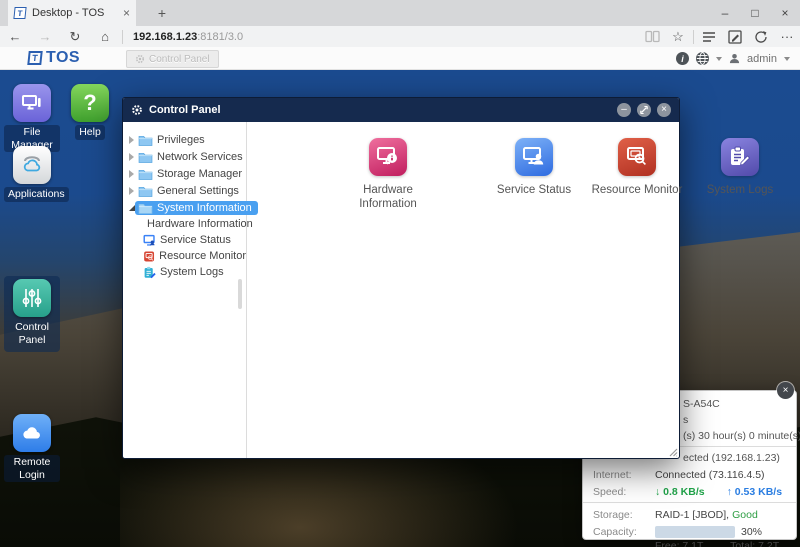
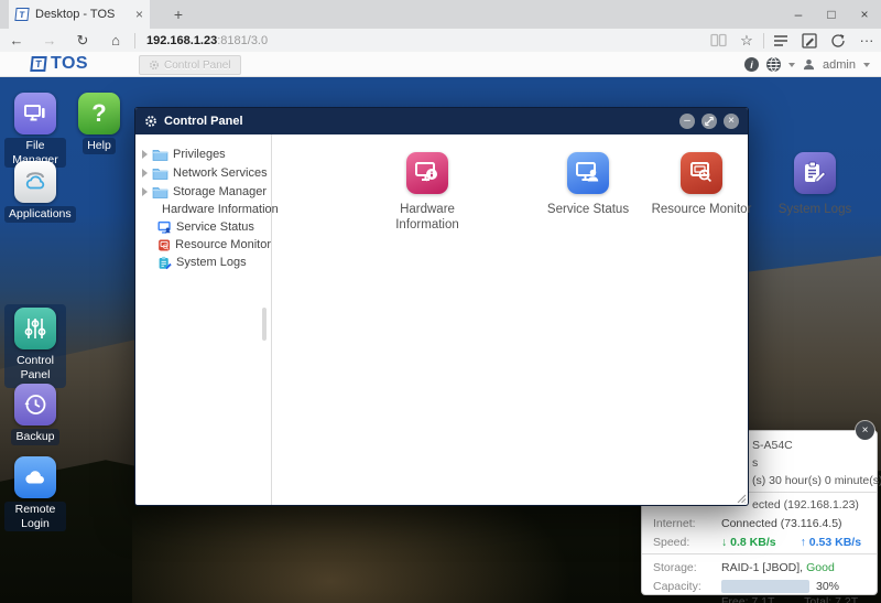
  Desktop - TOS
  ×
  +
  –
  □
  ×
  ←
  →
  ↻
  ⌂
  192.168.1.23
  :8181/3.0
  ☆
  ···
  TOS
  Control Panel
  i
  admin
  File Manager
  ?
  Help
  Applications
  Control Panel
+ Backup
  Remote Login
  ×
  S-A54C
  s
  (s) 30 hour(s) 0 minute(s
  ected (192.168.1.23)
  Internet:
  Connected (73.116.4.5)
  Speed:
  ↓ 0.8 KB/s
  ↑ 0.53 KB/s
  Storage:
  RAID-1 [JBOD],
  Good
  Capacity:
  30%
  Free: 7.1T, Total: 7.2T
  Control Panel
  –
  ×
  Privileges
  Network Services
  Storage Manager
- General Settings
- System Information
  Hardware Information
  Service Status
  Resource Monitor
  System Logs
  Hardware Information
  Service Status
  Resource Monitor
  System Logs
